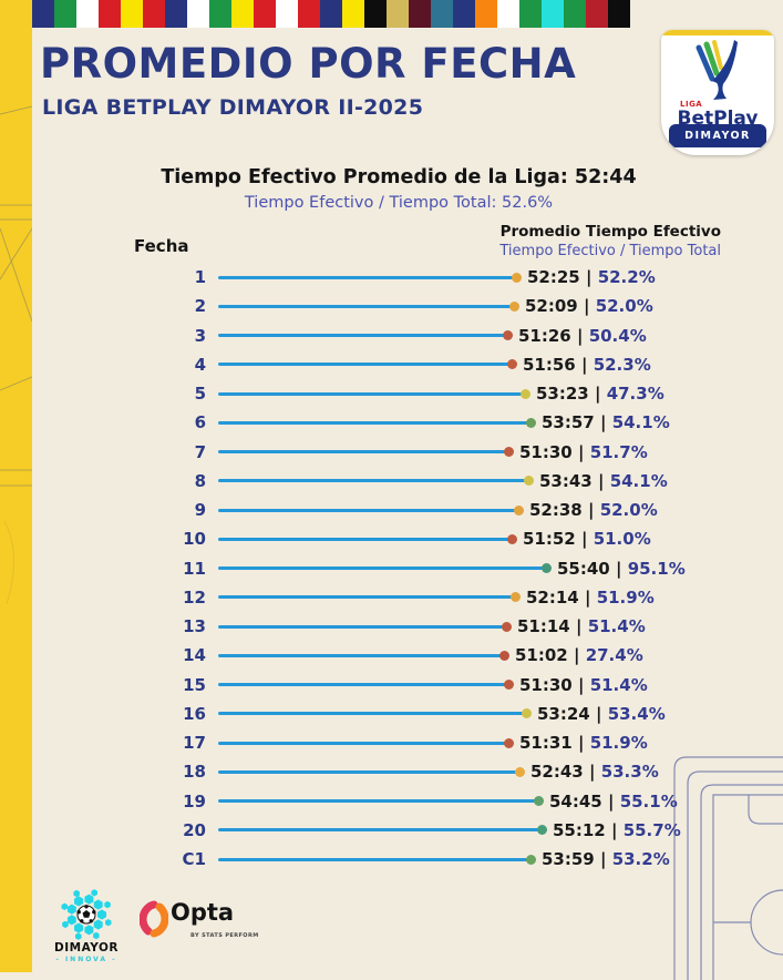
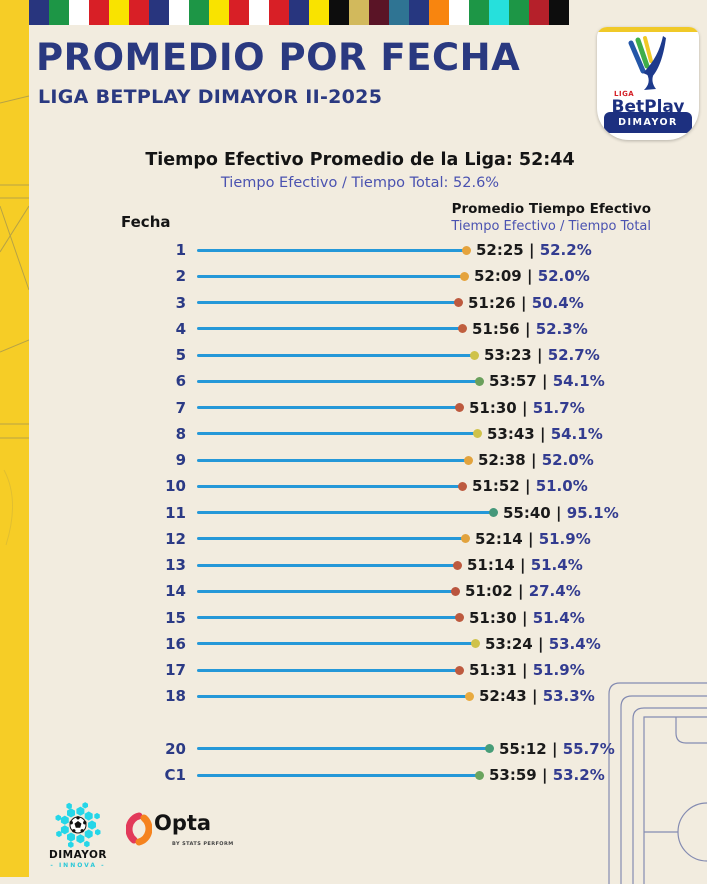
  PROMEDIO POR FECHA
  LIGA BETPLAY DIMAYOR II-2025
  LIGA
  BetPlay
  DIMAYOR
  Tiempo Efectivo Promedio de la Liga: 52:44
  Tiempo Efectivo / Tiempo Total: 52.6%
  Fecha
  Promedio Tiempo Efectivo
  Tiempo Efectivo / Tiempo Total
  1
  52:25 | 52.2%
  2
  52:09 | 52.0%
  3
  51:26 | 50.4%
  4
  51:56 | 52.3%
  5
- 53:23 | 47.3%
+ 53:23 | 52.7%
  6
  53:57 | 54.1%
  7
  51:30 | 51.7%
  8
  53:43 | 54.1%
  9
  52:38 | 52.0%
  10
  51:52 | 51.0%
  11
  55:40 | 95.1%
  12
  52:14 | 51.9%
  13
  51:14 | 51.4%
  14
  51:02 | 27.4%
  15
  51:30 | 51.4%
  16
  53:24 | 53.4%
  17
  51:31 | 51.9%
  18
  52:43 | 53.3%
- 19
- 54:45 | 55.1%
  20
  55:12 | 55.7%
  C1
  53:59 | 53.2%
  DIMAYOR
  Opta
